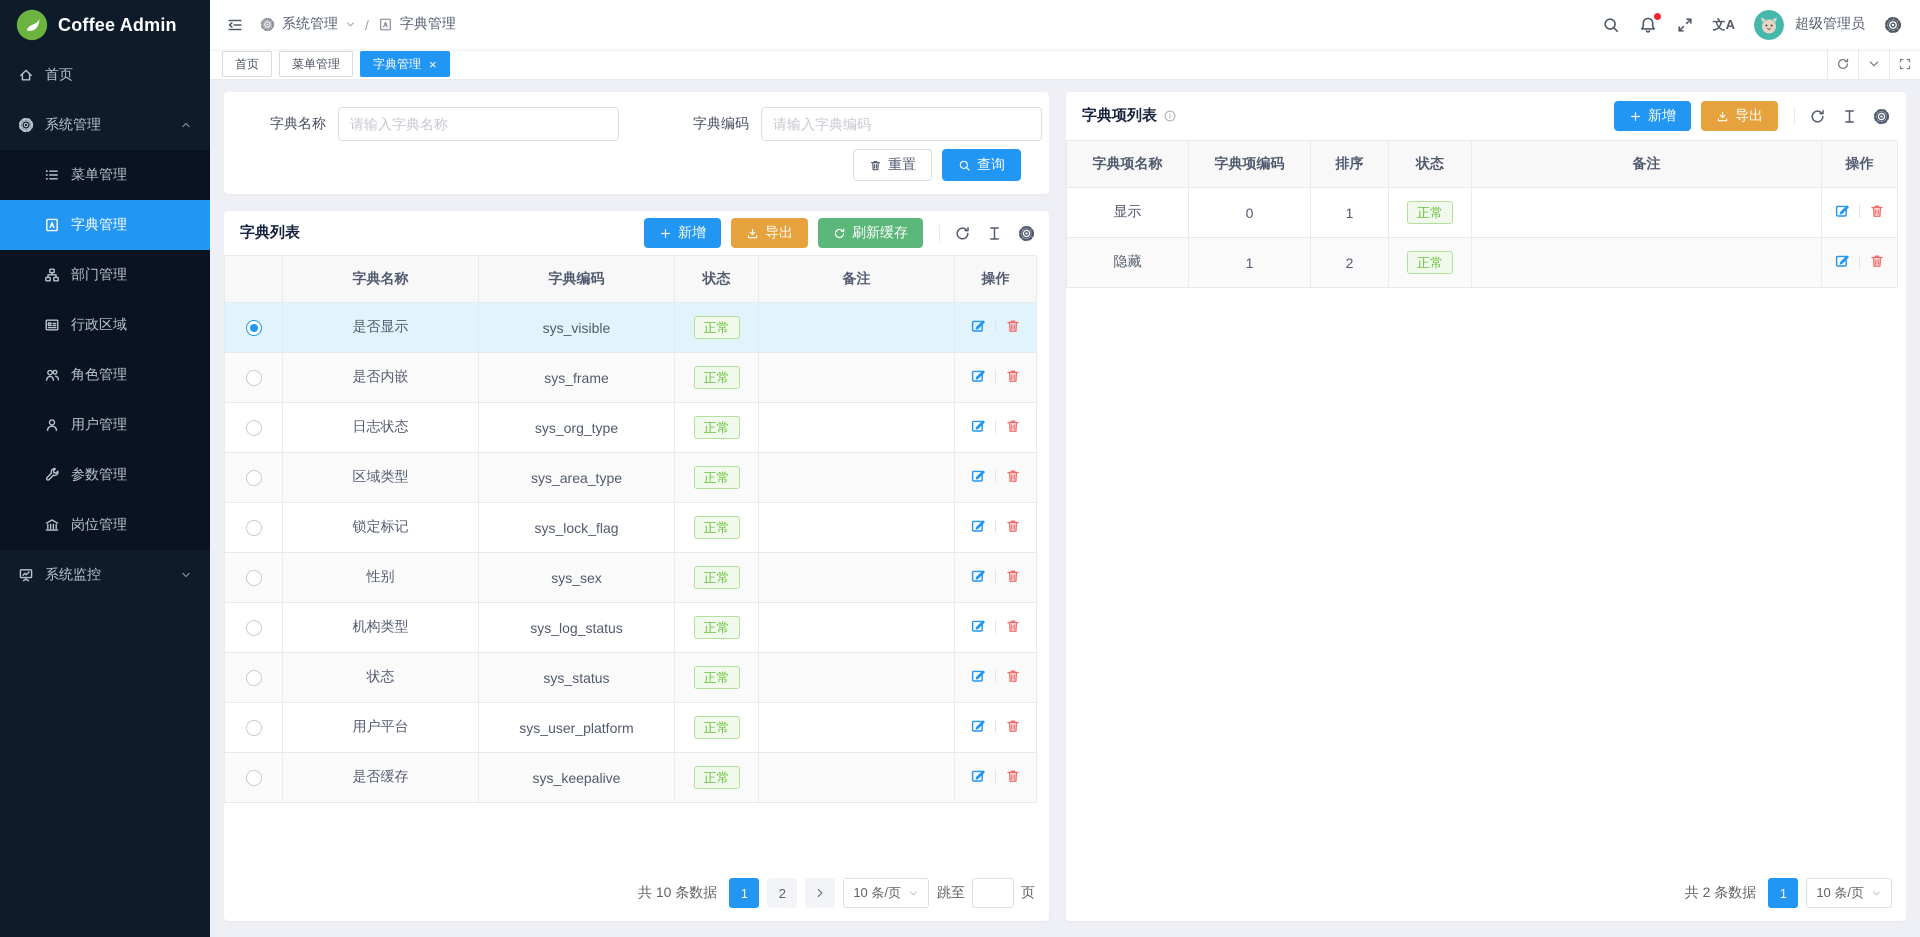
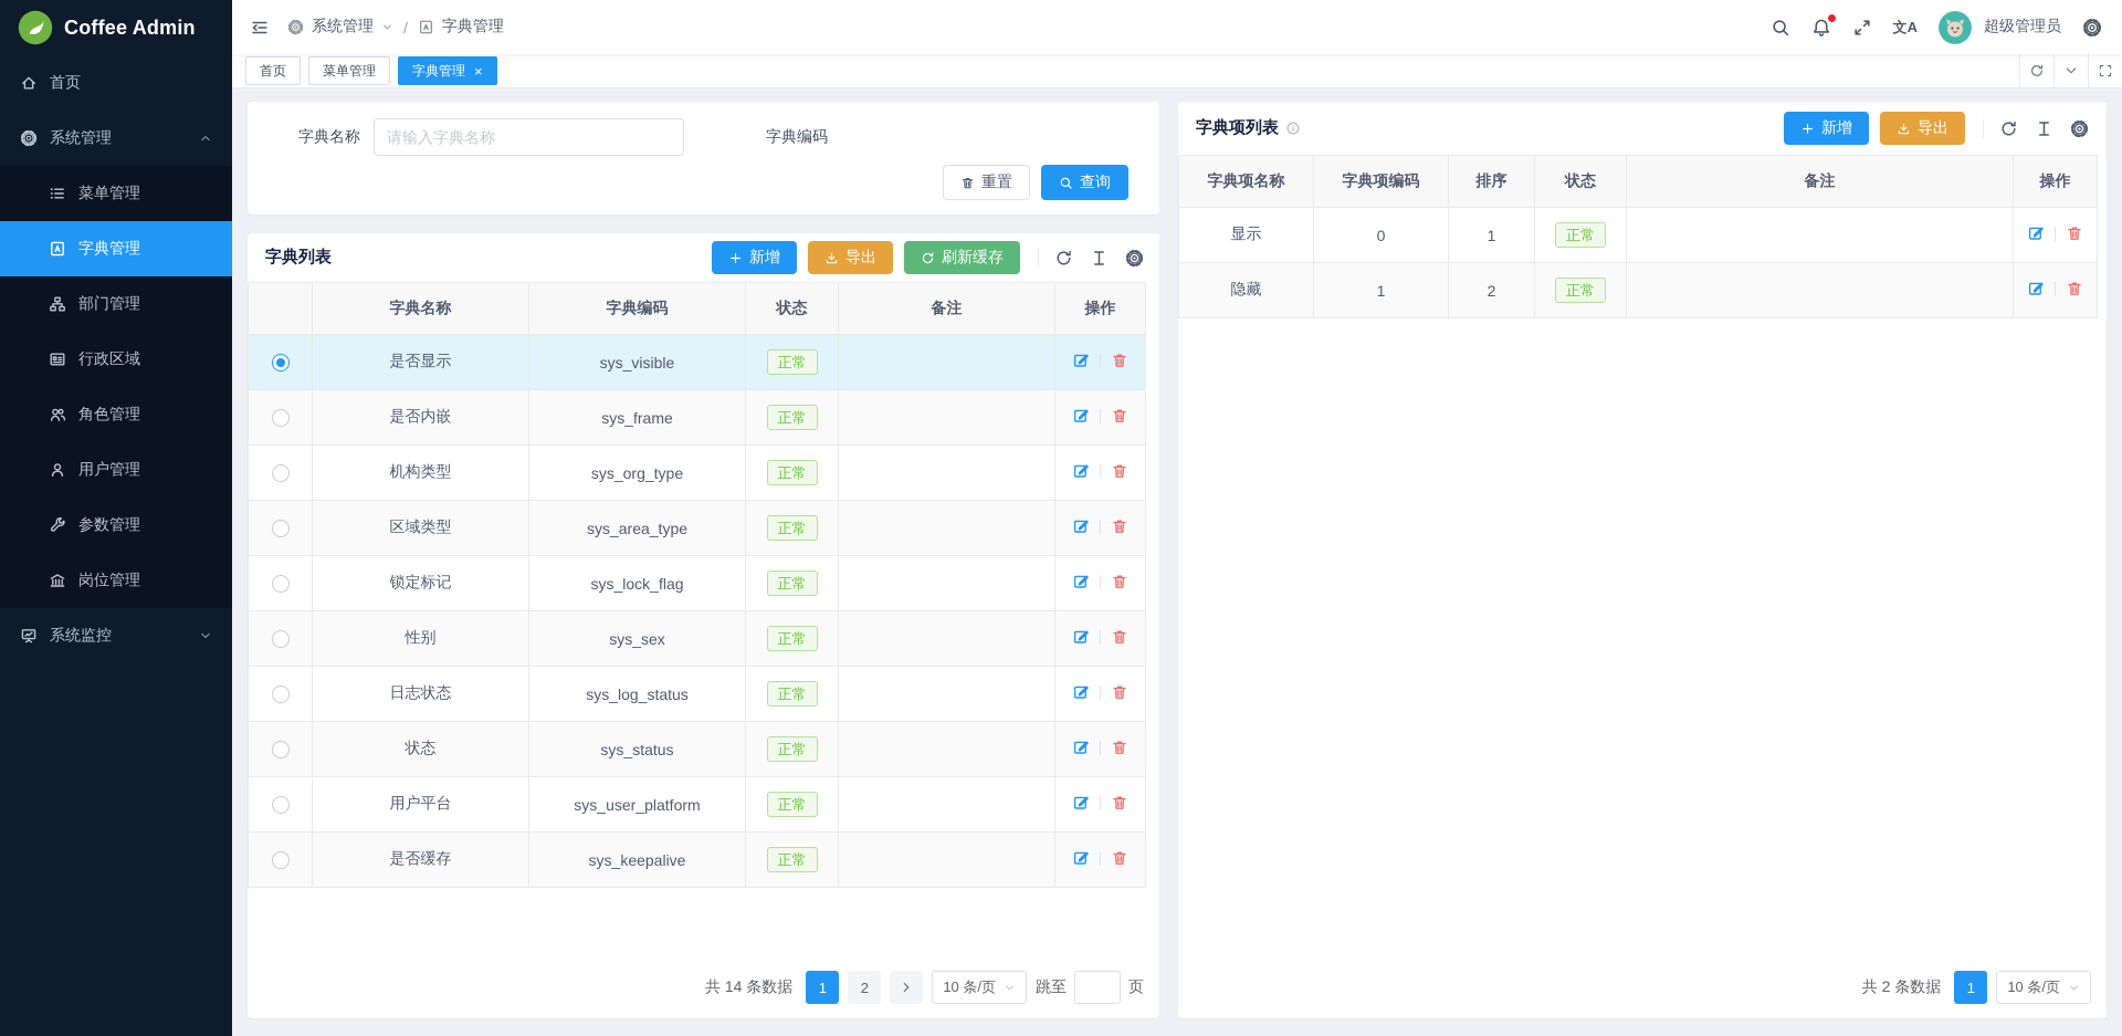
  Coffee Admin
  首页
  系统管理
  菜单管理
  字典管理
  部门管理
  行政区域
  角色管理
  用户管理
  参数管理
  岗位管理
  系统监控
  系统管理
  /
  字典管理
  文A
  超级管理员
  首页
  菜单管理
  字典管理
  ×
  字典名称
  请输入字典名称
  字典编码
- 请输入字典编码
  重置
  查询
  字典列表
  新增
  导出
  刷新缓存
  	字典名称	字典编码	状态	备注	操作
  	是否显示	sys_visible	正常
  	是否内嵌	sys_frame	正常
- 	日志状态	sys_org_type	正常
+ 	机构类型	sys_org_type	正常
  	区域类型	sys_area_type	正常
  	锁定标记	sys_lock_flag	正常
  	性别	sys_sex	正常
- 	机构类型	sys_log_status	正常
+ 	日志状态	sys_log_status	正常
  	状态	sys_status	正常
  	用户平台	sys_user_platform	正常
  	是否缓存	sys_keepalive	正常
- 共 10 条数据
+ 共 14 条数据
  1
  2
  10 条/页
  跳至
  页
  字典项列表
  新增
  导出
  字典项名称	字典项编码	排序	状态	备注	操作
  显示	0	1	正常
  隐藏	1	2	正常
  共 2 条数据
  1
  10 条/页
